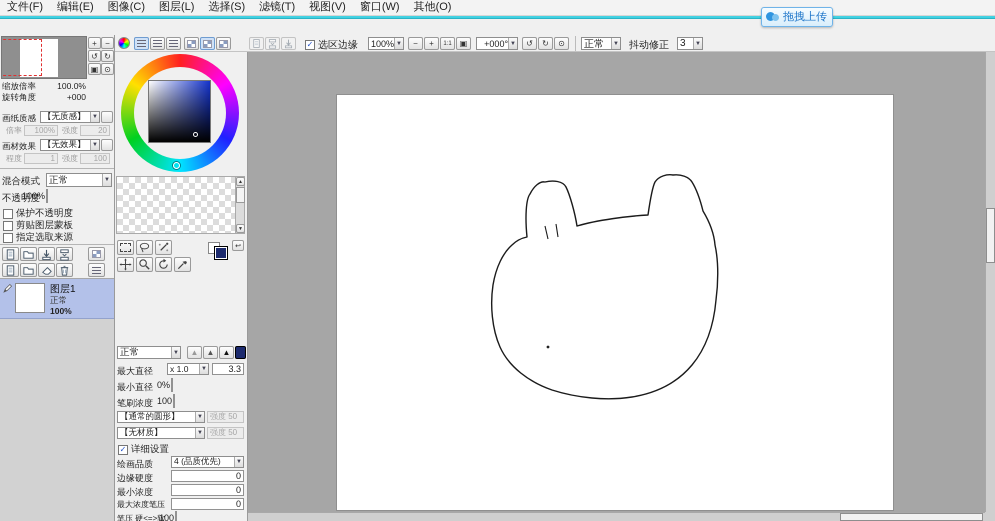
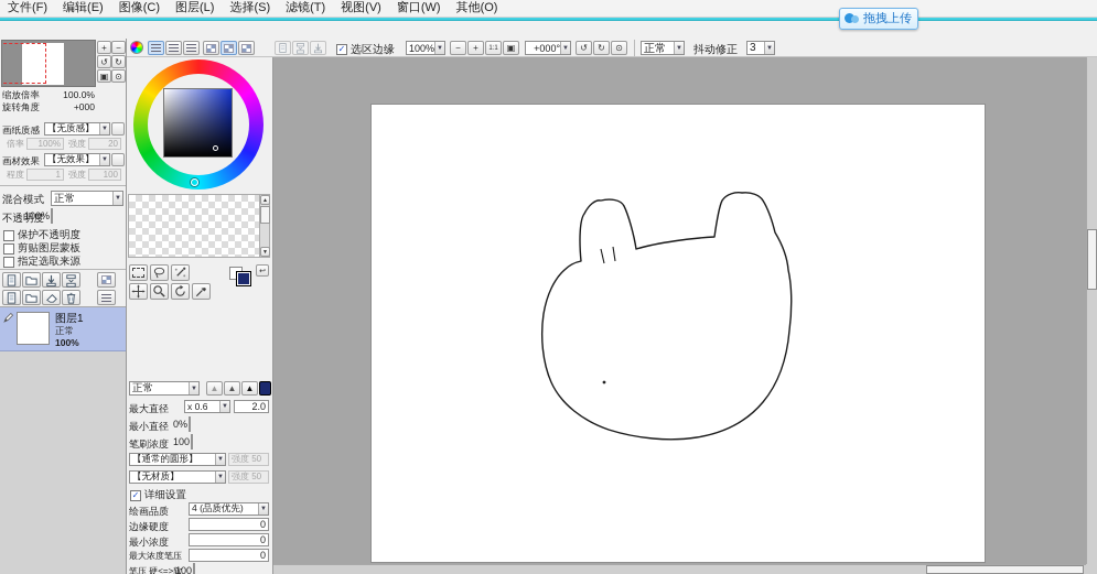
  文件(F)
  编辑(E)
  图像(C)
  图层(L)
  选择(S)
  滤镜(T)
  视图(V)
  窗口(W)
  其他(O)
  ✓
  选区边缘
  100%
  −
  +
  ▣
  +000°
  ↺
  ↻
  ⊙
  正常
  抖动修正
  3
  拖拽上传
  +
  −
  ↺
  ↻
  ▣
  ⊙
  缩放倍率
  100.0%
  旋转角度
  +000
  画纸质感
  【无质感】
  倍率
  100%
  强度
  20
  画材效果
  【无效果】
  程度
  1
  强度
  100
  混合模式
  正常
  不透明度
  100%
  保护不透明度
  剪贴图层蒙板
  指定选取来源
  图层1
  正常
  100%
  正常
  ▲
  ▲
  ▲
  最大直径
- x 1.0
+ x 0.6
- 3.3
+ 2.0
  最小直径
  0%
  笔刷浓度
  100
  【通常的圆形】
  强度 50
  【无材质】
  强度 50
  ✓
  详细设置
  绘画品质
  4 (品质优先)
  边缘硬度
  0
  最小浓度
  0
  最大浓度笔压
  0
  笔压 硬<=>软
  100
